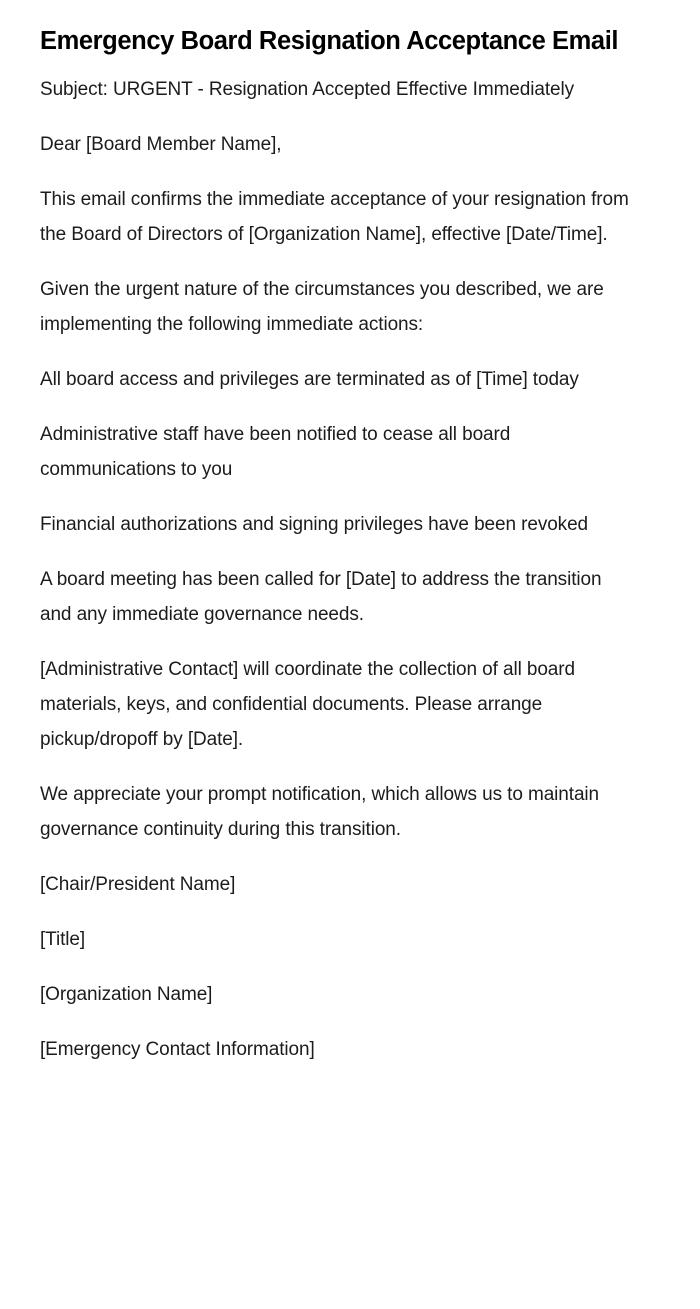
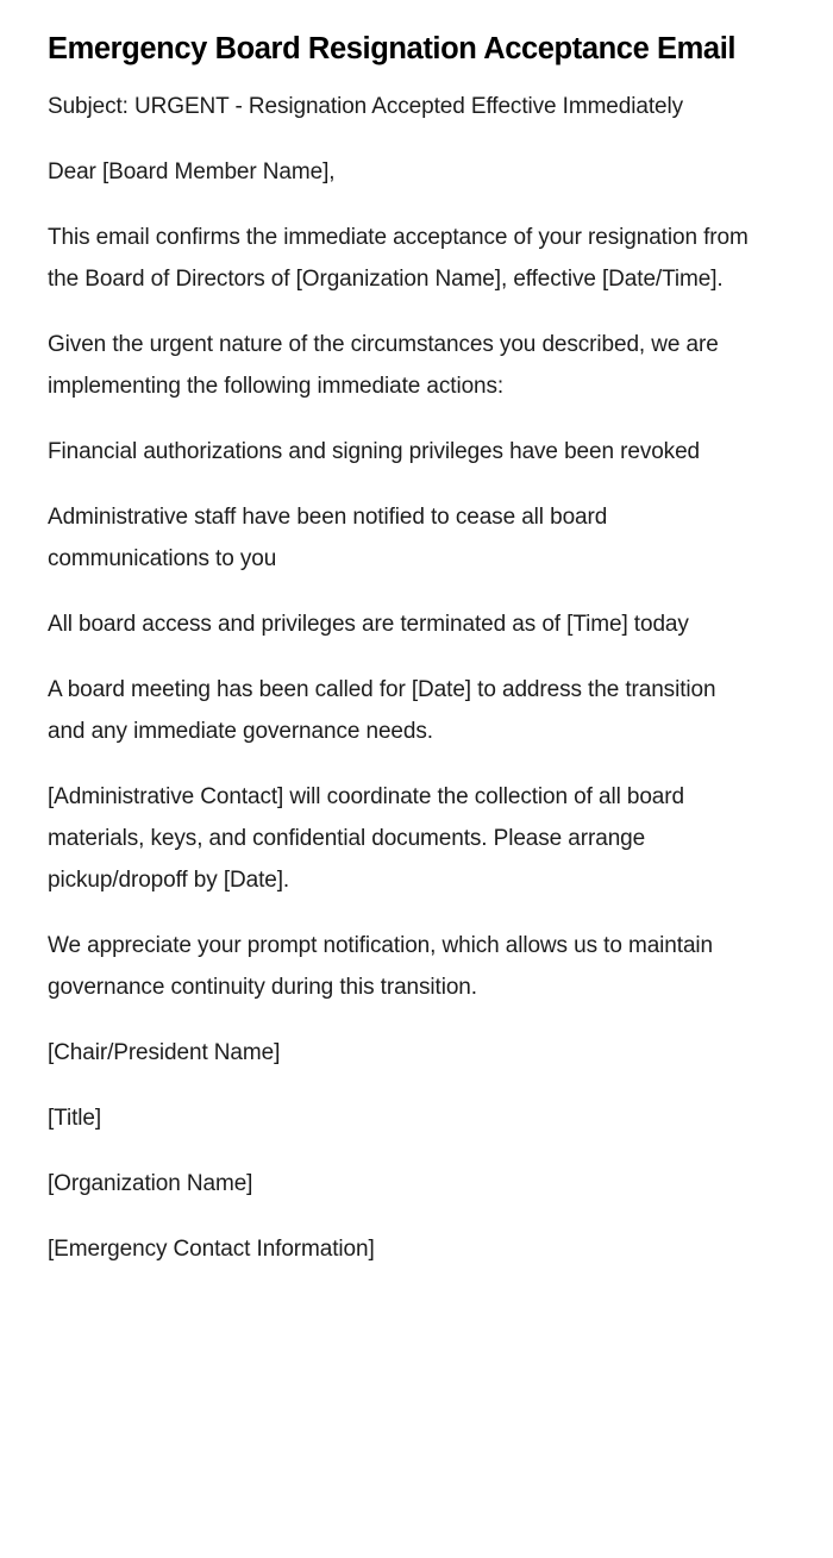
  Emergency Board Resignation Acceptance Email
  Subject: URGENT - Resignation Accepted Effective Immediately
  Dear [Board Member Name],
  This email confirms the immediate acceptance of your resignation from the Board of Directors of [Organization Name], effective [Date/Time].
  Given the urgent nature of the circumstances you described, we are implementing the following immediate actions:
- All board access and privileges are terminated as of [Time] today
+ Financial authorizations and signing privileges have been revoked
  Administrative staff have been notified to cease all board communications to you
- Financial authorizations and signing privileges have been revoked
+ All board access and privileges are terminated as of [Time] today
  A board meeting has been called for [Date] to address the transition and any immediate governance needs.
  [Administrative Contact] will coordinate the collection of all board materials, keys, and confidential documents. Please arrange pickup/dropoff by [Date].
  We appreciate your prompt notification, which allows us to maintain governance continuity during this transition.
  [Chair/President Name]
  [Title]
  [Organization Name]
  [Emergency Contact Information]
